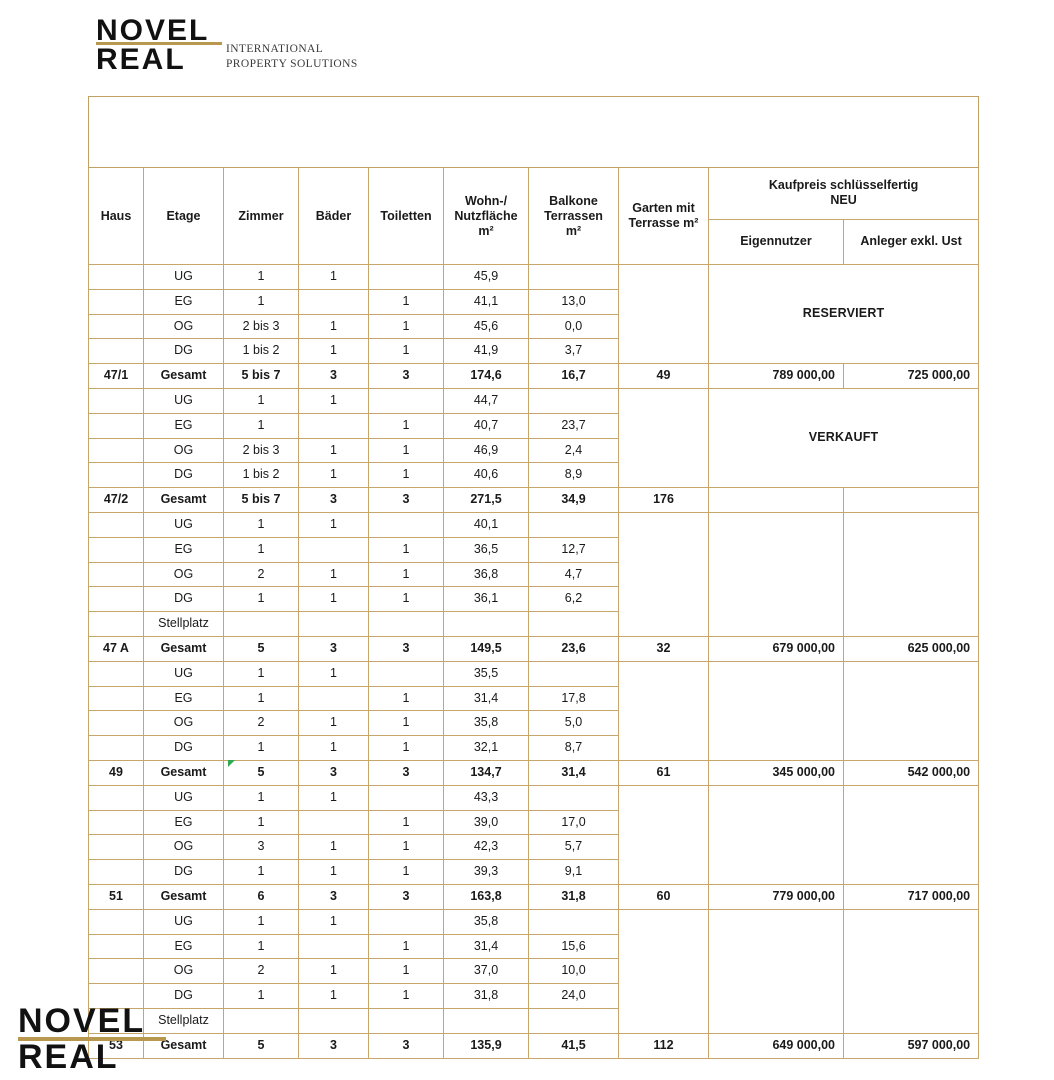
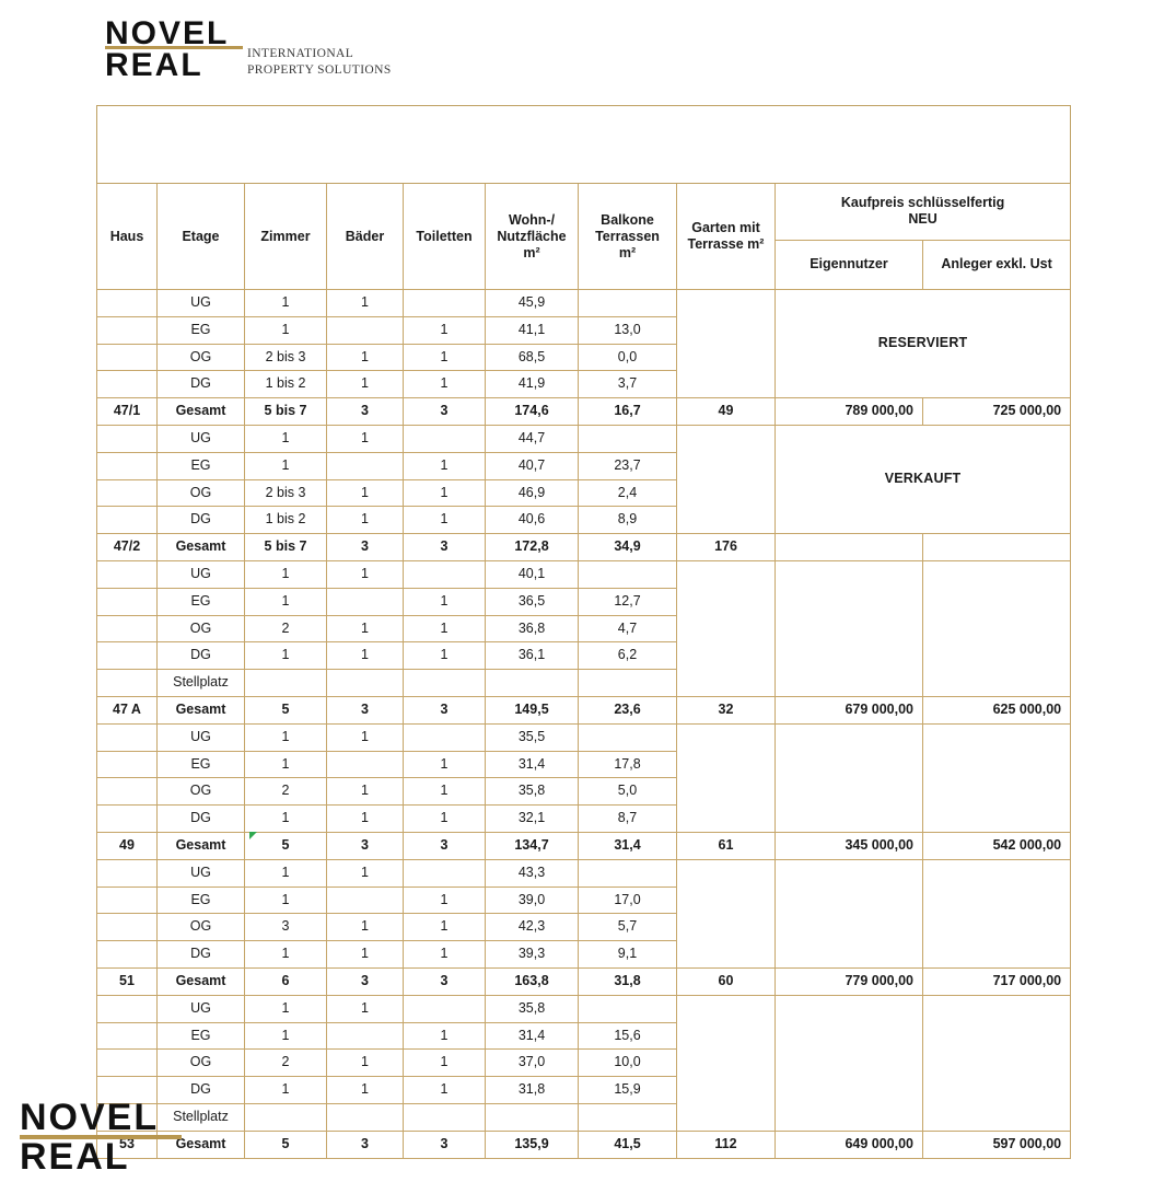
  NOVEL
  REAL
  INTERNATIONAL
  PROPERTY SOLUTIONS
  Haus	Etage	Zimmer	Bäder	Toiletten	Wohn-/ Nutzfläche m²	Balkone Terrassen m²	Garten mit Terrasse m²	Kaufpreis schlüsselfertig NEU
  Eigennutzer	Anleger exkl. Ust
  	UG	1	1		45,9			RESERVIERT
  	EG	1		1	41,1	13,0
- 	OG	2 bis 3	1	1	45,6	0,0
+ 	OG	2 bis 3	1	1	68,5	0,0
  	DG	1 bis 2	1	1	41,9	3,7
  47/1	Gesamt	5 bis 7	3	3	174,6	16,7	49	789 000,00	725 000,00
  	UG	1	1		44,7			VERKAUFT
  	EG	1		1	40,7	23,7
  	OG	2 bis 3	1	1	46,9	2,4
  	DG	1 bis 2	1	1	40,6	8,9
- 47/2	Gesamt	5 bis 7	3	3	271,5	34,9	176
+ 47/2	Gesamt	5 bis 7	3	3	172,8	34,9	176
  	UG	1	1		40,1
  	EG	1		1	36,5	12,7
  	OG	2	1	1	36,8	4,7
  	DG	1	1	1	36,1	6,2
  	Stellplatz
  47 A	Gesamt	5	3	3	149,5	23,6	32	679 000,00	625 000,00
  	UG	1	1		35,5
  	EG	1		1	31,4	17,8
  	OG	2	1	1	35,8	5,0
  	DG	1	1	1	32,1	8,7
  49	Gesamt	5	3	3	134,7	31,4	61	345 000,00	542 000,00
  	UG	1	1		43,3
  	EG	1		1	39,0	17,0
  	OG	3	1	1	42,3	5,7
  	DG	1	1	1	39,3	9,1
  51	Gesamt	6	3	3	163,8	31,8	60	779 000,00	717 000,00
  	UG	1	1		35,8
  	EG	1		1	31,4	15,6
  	OG	2	1	1	37,0	10,0
- 	DG	1	1	1	31,8	24,0
+ 	DG	1	1	1	31,8	15,9
  	Stellplatz
  53	Gesamt	5	3	3	135,9	41,5	112	649 000,00	597 000,00
  NOVEL
  REAL
